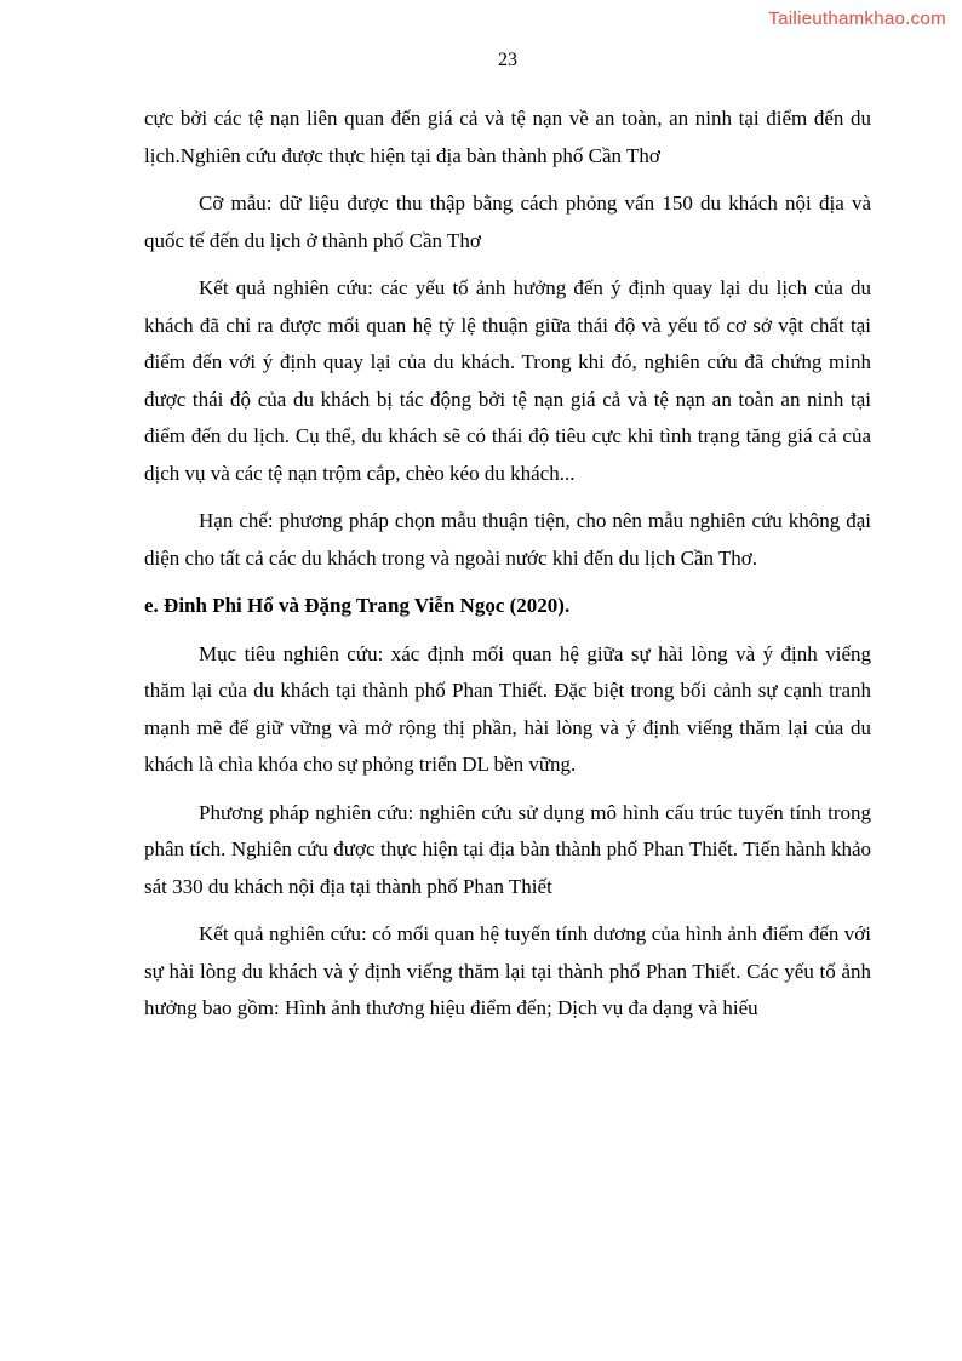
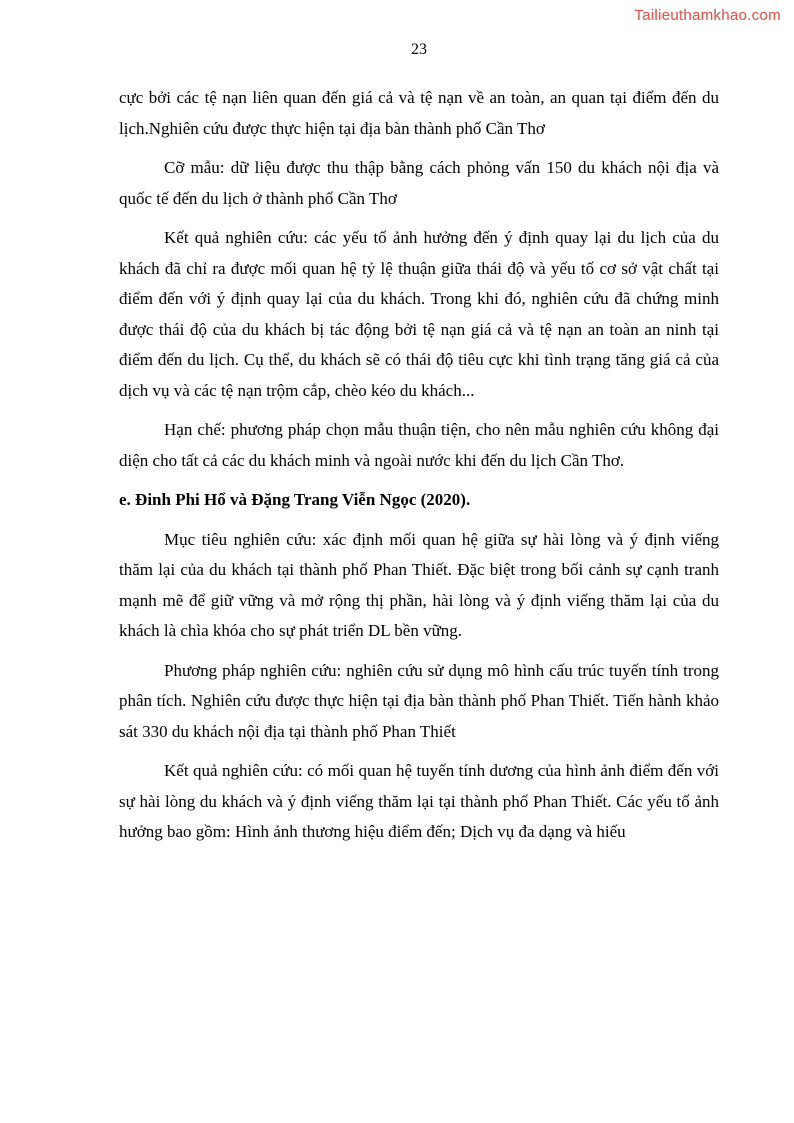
  Tailieuthamkhao.com
  23
- cực bởi các tệ nạn liên quan đến giá cả và tệ nạn về an toàn, an ninh tại điểm đến du lịch.Nghiên cứu được thực hiện tại địa bàn thành phố Cần Thơ
+ cực bởi các tệ nạn liên quan đến giá cả và tệ nạn về an toàn, an quan tại điểm đến du lịch.Nghiên cứu được thực hiện tại địa bàn thành phố Cần Thơ
  Cỡ mẫu: dữ liệu được thu thập bằng cách phỏng vấn 150 du khách nội địa và quốc tế đến du lịch ở thành phố Cần Thơ
  Kết quả nghiên cứu: các yếu tố ảnh hưởng đến ý định quay lại du lịch của du khách đã chỉ ra được mối quan hệ tỷ lệ thuận giữa thái độ và yếu tố cơ sở vật chất tại điểm đến với ý định quay lại của du khách. Trong khi đó, nghiên cứu đã chứng minh được thái độ của du khách bị tác động bởi tệ nạn giá cả và tệ nạn an toàn an ninh tại điểm đến du lịch. Cụ thể, du khách sẽ có thái độ tiêu cực khi tình trạng tăng giá cả của dịch vụ và các tệ nạn trộm cắp, chèo kéo du khách...
- Hạn chế: phương pháp chọn mẫu thuận tiện, cho nên mẫu nghiên cứu không đại diện cho tất cả các du khách trong và ngoài nước khi đến du lịch Cần Thơ.
+ Hạn chế: phương pháp chọn mẫu thuận tiện, cho nên mẫu nghiên cứu không đại diện cho tất cả các du khách minh và ngoài nước khi đến du lịch Cần Thơ.
  e. Đinh Phi Hổ và Đặng Trang Viễn Ngọc (2020).
- Mục tiêu nghiên cứu: xác định mối quan hệ giữa sự hài lòng và ý định viếng thăm lại của du khách tại thành phố Phan Thiết. Đặc biệt trong bối cảnh sự cạnh tranh mạnh mẽ để giữ vững và mở rộng thị phần, hài lòng và ý định viếng thăm lại của du khách là chìa khóa cho sự phỏng triển DL bền vững.
+ Mục tiêu nghiên cứu: xác định mối quan hệ giữa sự hài lòng và ý định viếng thăm lại của du khách tại thành phố Phan Thiết. Đặc biệt trong bối cảnh sự cạnh tranh mạnh mẽ để giữ vững và mở rộng thị phần, hài lòng và ý định viếng thăm lại của du khách là chìa khóa cho sự phát triển DL bền vững.
  Phương pháp nghiên cứu: nghiên cứu sử dụng mô hình cấu trúc tuyến tính trong phân tích. Nghiên cứu được thực hiện tại địa bàn thành phố Phan Thiết. Tiến hành khảo sát 330 du khách nội địa tại thành phố Phan Thiết
  Kết quả nghiên cứu: có mối quan hệ tuyến tính dương của hình ảnh điểm đến với sự hài lòng du khách và ý định viếng thăm lại tại thành phố Phan Thiết. Các yếu tố ảnh hưởng bao gồm: Hình ảnh thương hiệu điểm đến; Dịch vụ đa dạng và hiếu
